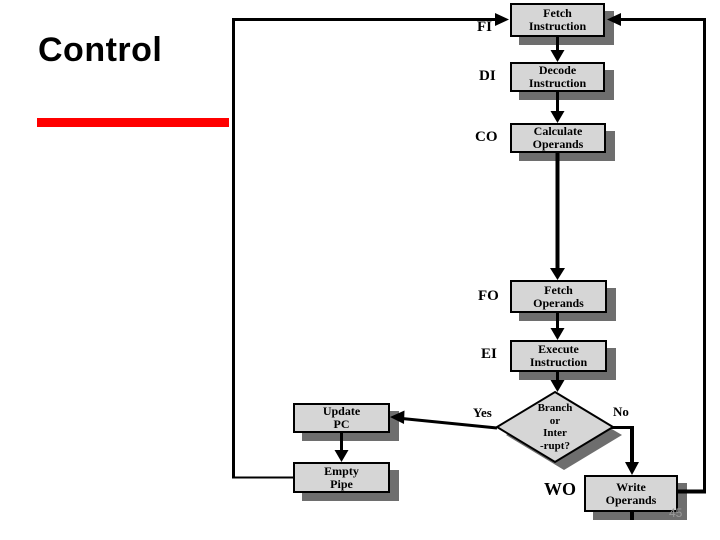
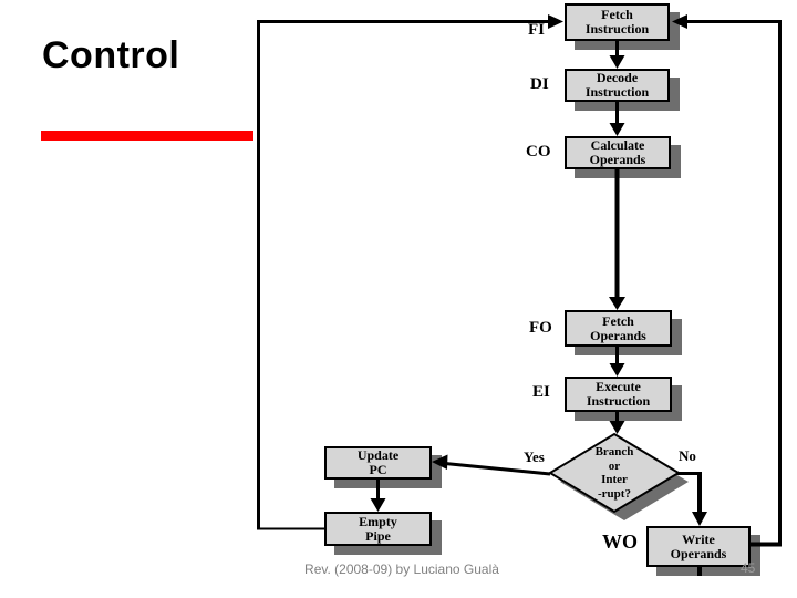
  Control
  Fetch
  Instruction
  Decode
  Instruction
  Calculate
  Operands
  Fetch
  Operands
  Execute
  Instruction
  Write
  Operands
  Update
  PC
  Empty
  Pipe
  FI
  DI
  CO
  FO
  EI
  WO
  Branch
  or
  Inter
  -rupt?
  Yes
  No
+ Rev. (2008-09) by Luciano Gualà
  45
